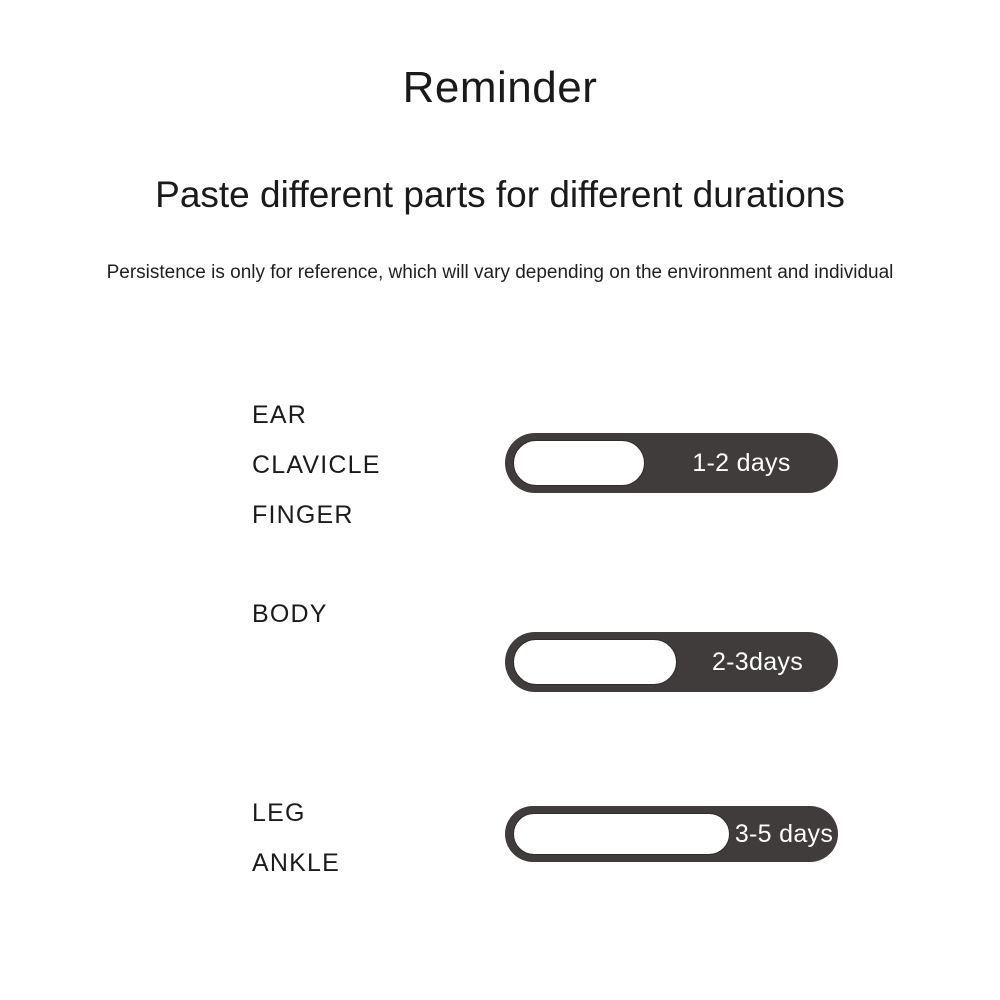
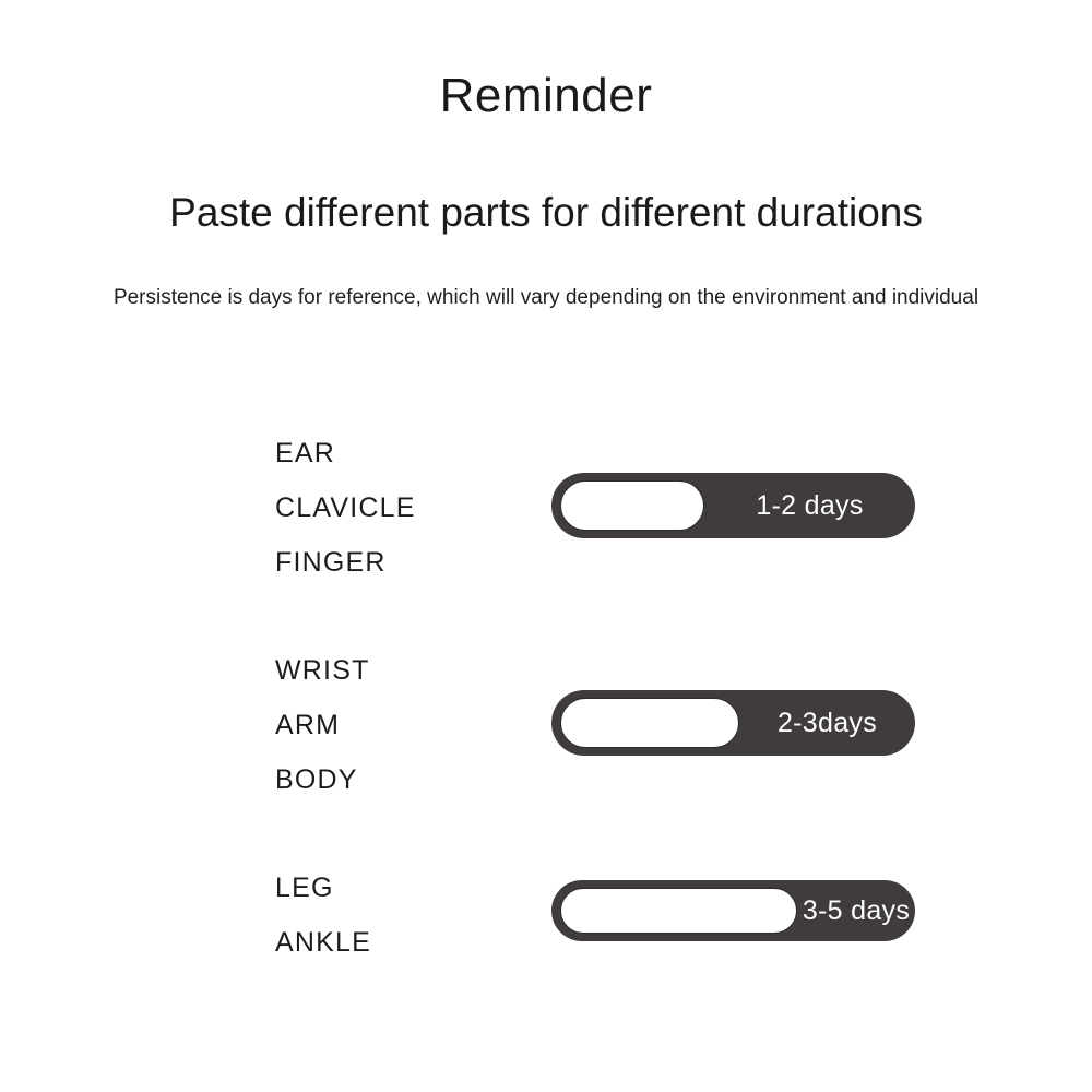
  Reminder
  Paste different parts for different durations
- Persistence is only for reference, which will vary depending on the environment and individual
+ Persistence is days for reference, which will vary depending on the environment and individual
  EAR
  CLAVICLE
  FINGER
  1-2 days
+ WRIST
+ ARM
  BODY
  2-3days
  LEG
  ANKLE
  3-5 days
